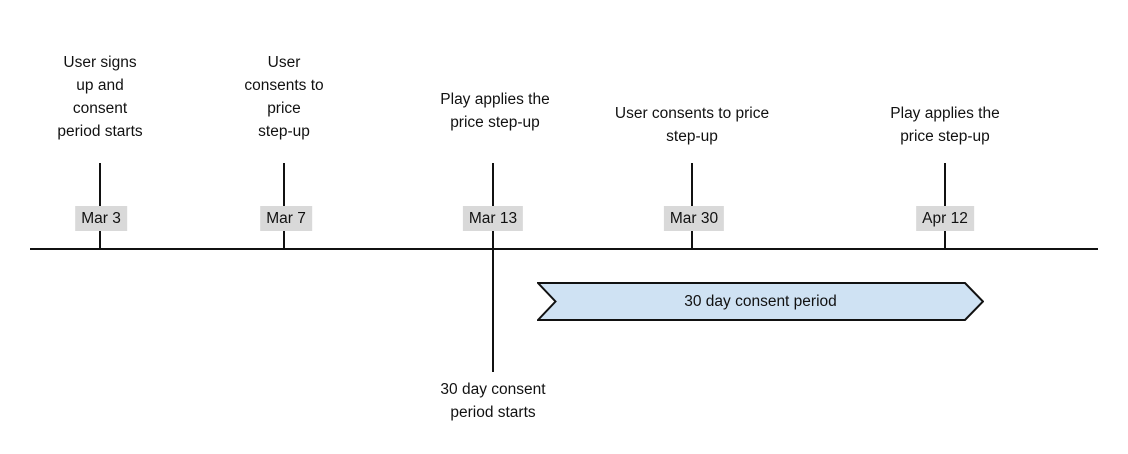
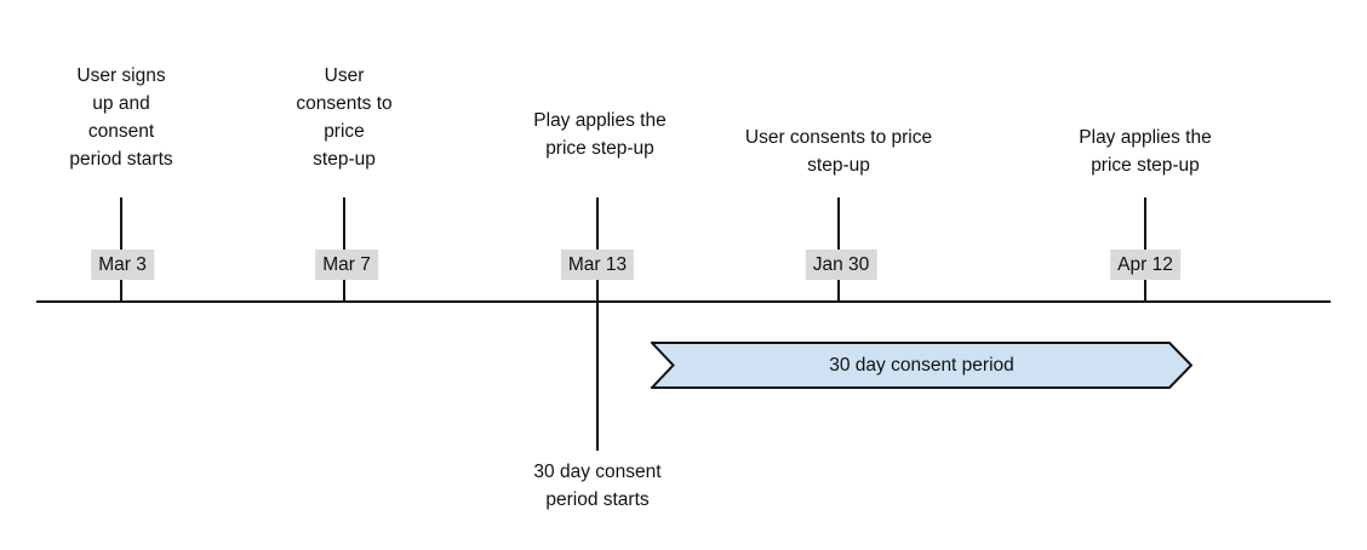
  User signs
  up and
  consent
  period starts
  User
  consents to
  price
  step-up
  Play applies the
  price step-up
  User consents to price
  step-up
  Play applies the
  price step-up
  Mar 3
  Mar 7
  Mar 13
- Mar 30
+ Jan 30
  Apr 12
  30 day consent
  period starts
  30 day consent period
